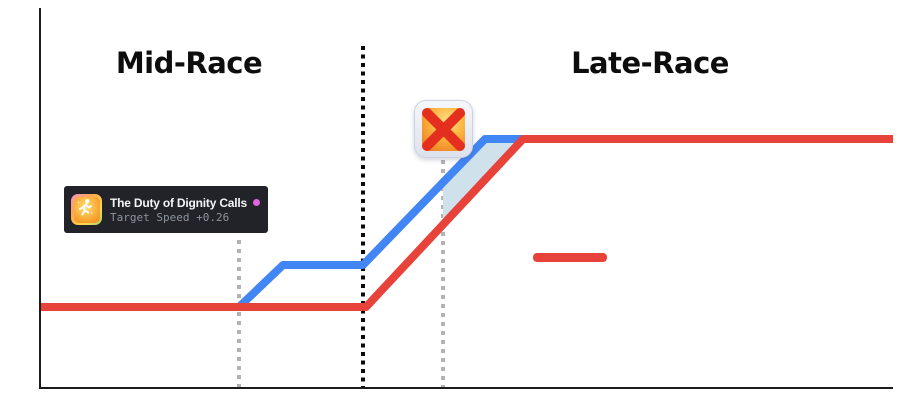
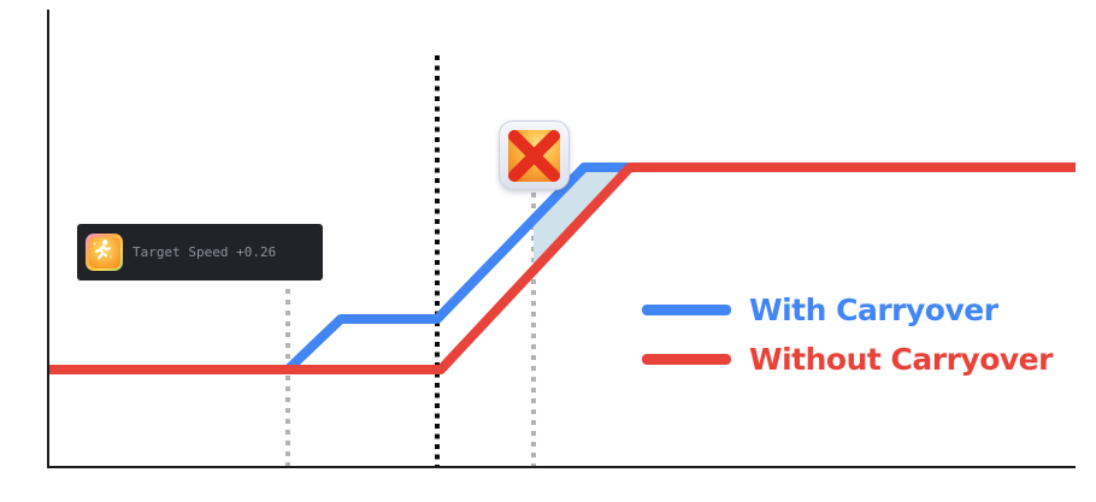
- Mid-Race
- Late-Race
- The Duty of Dignity Calls
  Target Speed +0.26
+ With Carryover
+ Without Carryover
